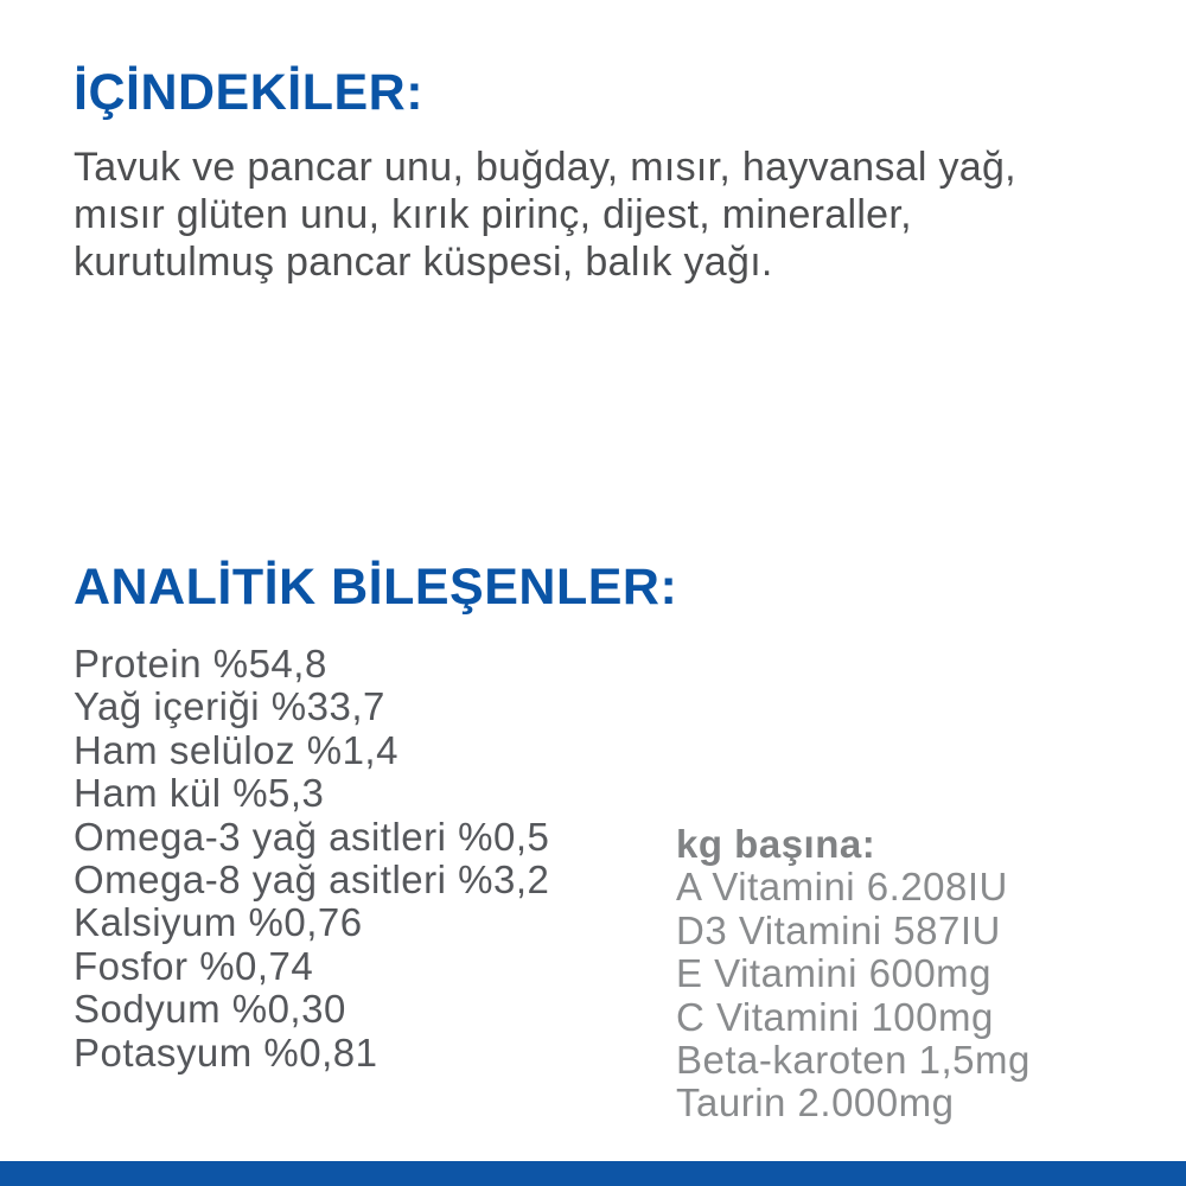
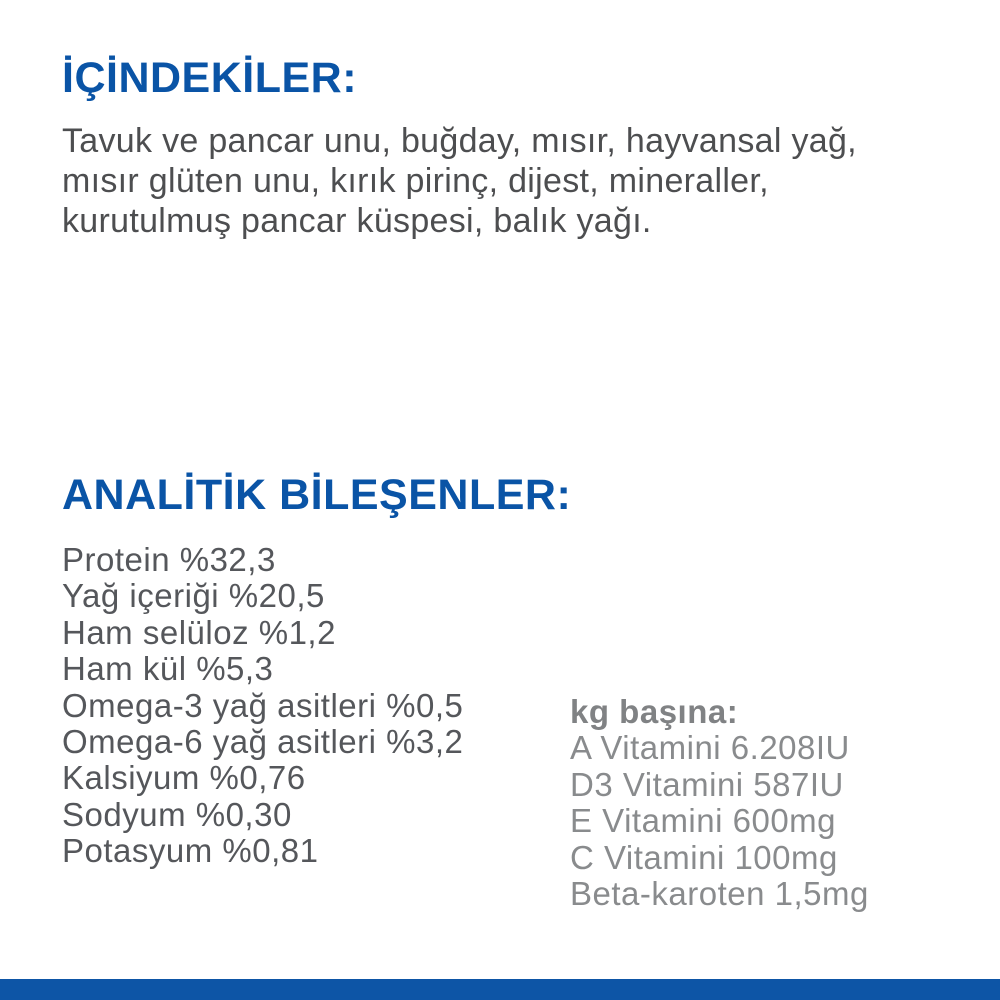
  İÇİNDEKİLER:
  Tavuk ve pancar unu, buğday, mısır, hayvansal yağ,
  mısır glüten unu, kırık pirinç, dijest, mineraller,
  kurutulmuş pancar küspesi, balık yağı.
  ANALİTİK BİLEŞENLER:
- Protein %54,8
+ Protein %32,3
- Yağ içeriği %33,7
+ Yağ içeriği %20,5
- Ham selüloz %1,4
+ Ham selüloz %1,2
  Ham kül %5,3
  Omega-3 yağ asitleri %0,5
- Omega-8 yağ asitleri %3,2
+ Omega-6 yağ asitleri %3,2
  Kalsiyum %0,76
- Fosfor %0,74
  Sodyum %0,30
  Potasyum %0,81
  kg başına:
  A Vitamini 6.208IU
  D3 Vitamini 587IU
  E Vitamini 600mg
  C Vitamini 100mg
  Beta-karoten 1,5mg
- Taurin 2.000mg
